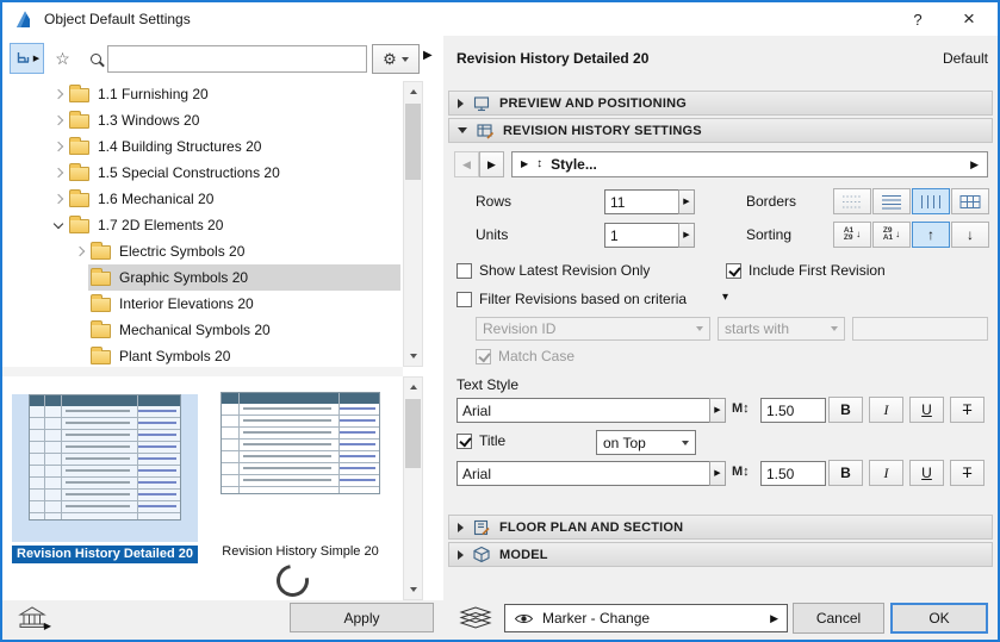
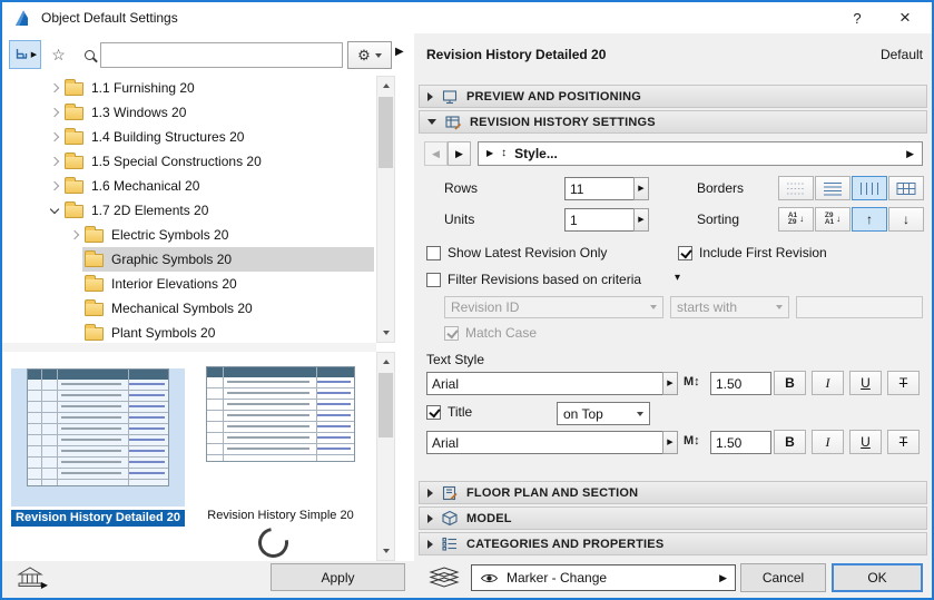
  Object Default Settings
  ?
  ×
  ☆
  ⚙
  ▶
  1.1 Furnishing 20
  1.3 Windows 20
  1.4 Building Structures 20
  1.5 Special Constructions 20
  1.6 Mechanical 20
  1.7 2D Elements 20
  Electric Symbols 20
  Graphic Symbols 20
  Interior Elevations 20
  Mechanical Symbols 20
  Plant Symbols 20
  Revision History Detailed 20
  Revision History Simple 20
  ▶
  Apply
  Revision History Detailed 20
  Default
  PREVIEW AND POSITIONING
  REVISION HISTORY SETTINGS
  ◀
  ▶
  ▶
  ↕
  Style...
  ▶
  Rows
  11
  Borders
  Units
  1
  Sorting
  ↓
  ↓
  ↑
  ↓
  Show Latest Revision Only
  Include First Revision
  Filter Revisions based on criteria
  ▾
  Revision ID
  starts with
  Match Case
  Text Style
  Arial
  M
  ↕
  1.50
  B
  I
  U
  T
  Title
  on Top
  Arial
  M
  ↕
  1.50
  B
  I
  U
  T
  FLOOR PLAN AND SECTION
  MODEL
+ CATEGORIES AND PROPERTIES
  Marker - Change
  ▶
  Cancel
  OK
